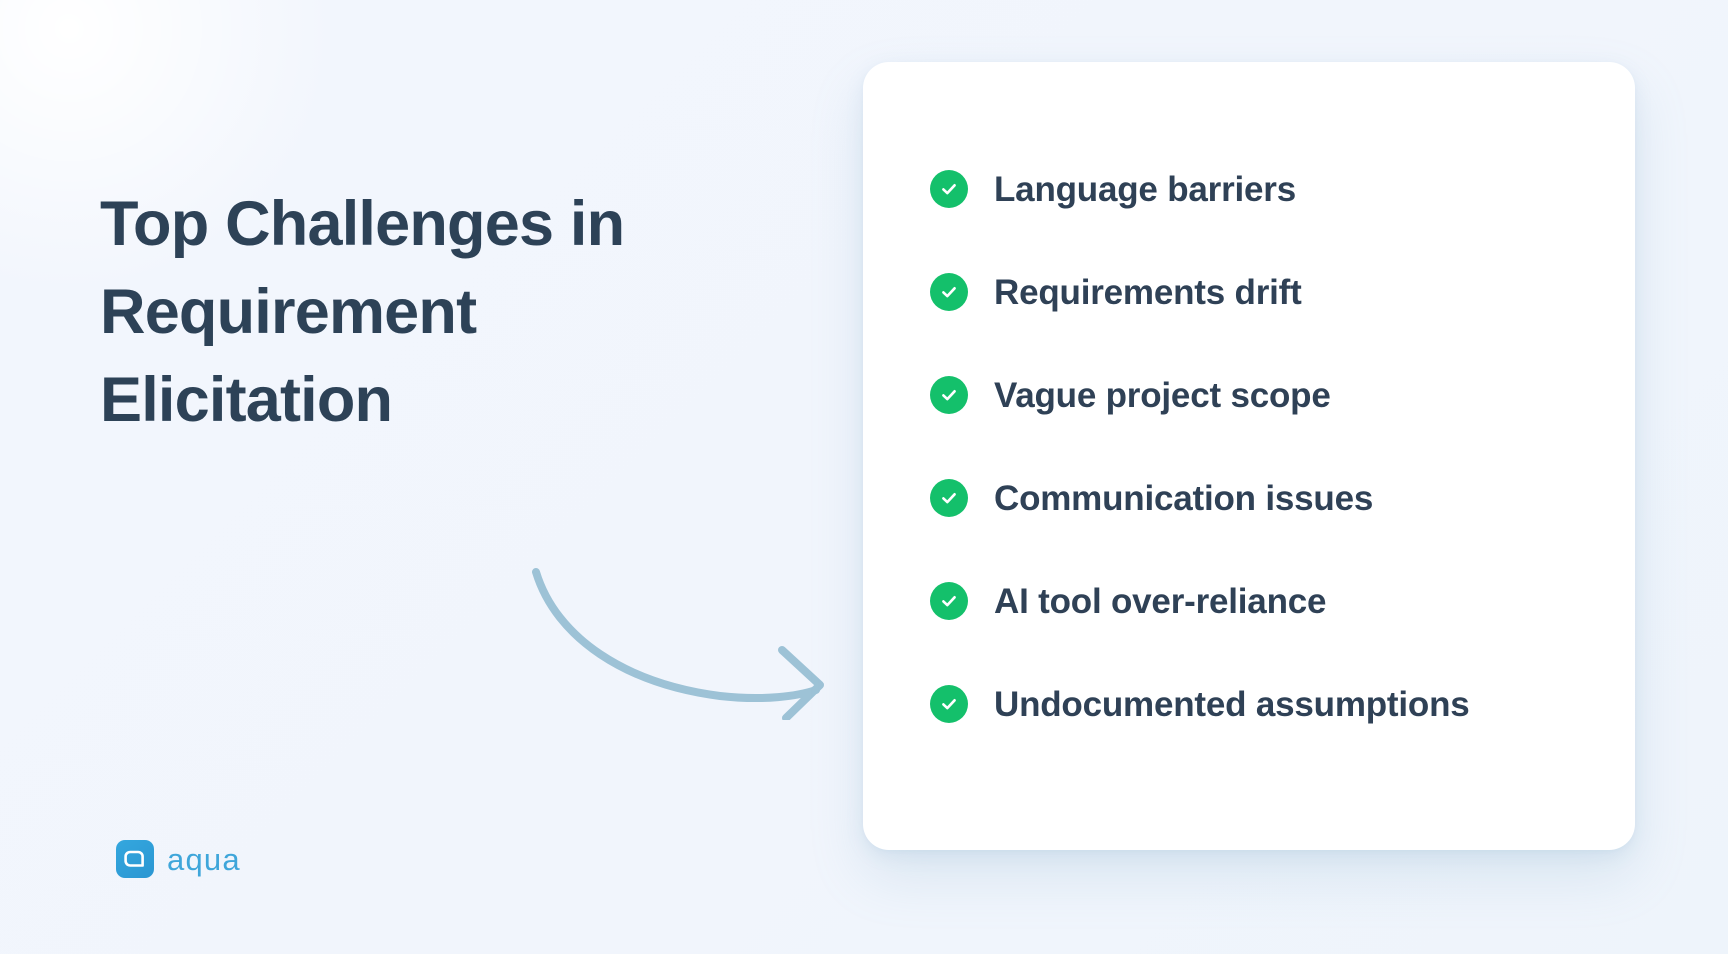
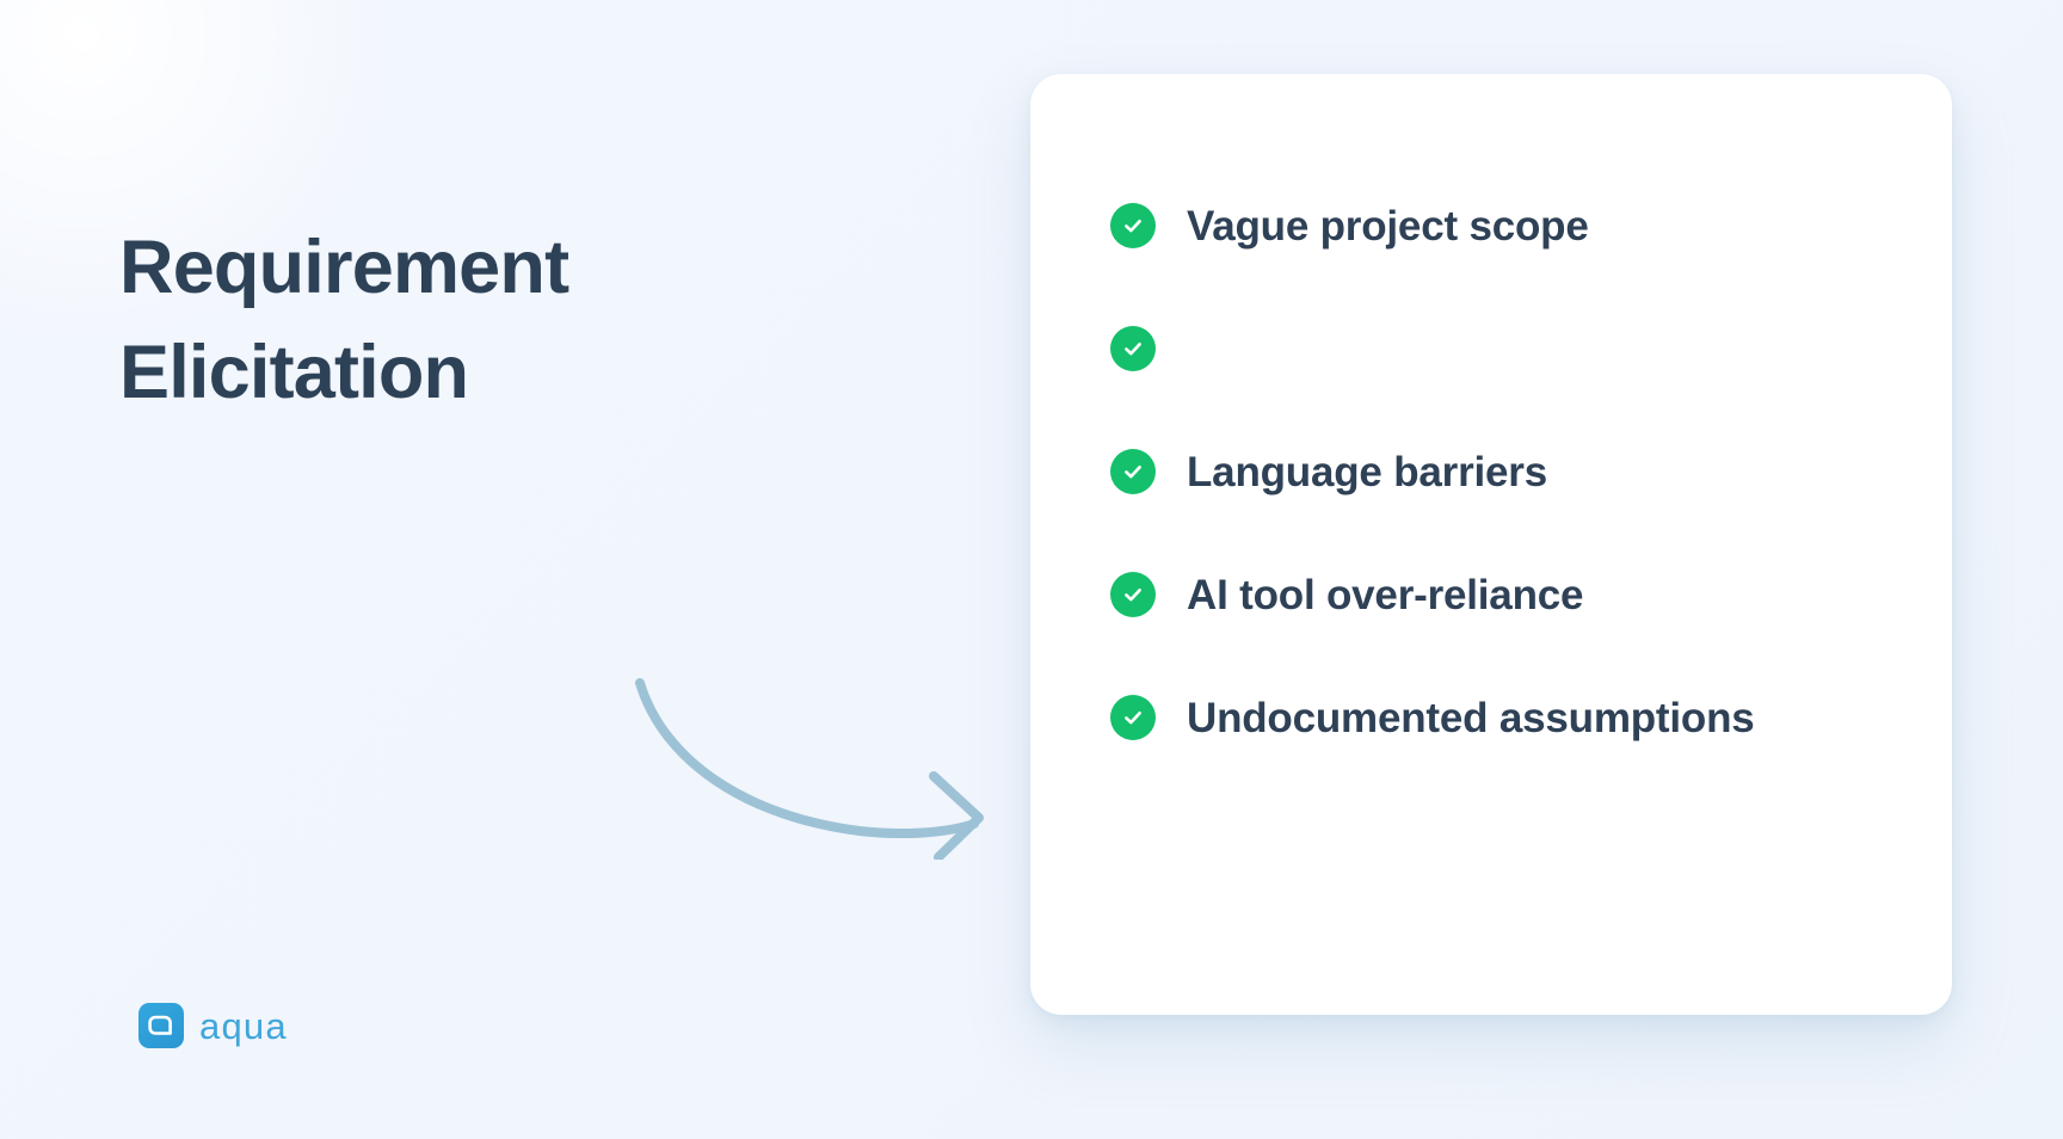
- Top Challenges in
  Requirement
  Elicitation
  aqua
- Language barriers
+ Vague project scope
- Requirements drift
- Vague project scope
+ Language barriers
- Communication issues
  AI tool over-reliance
  Undocumented assumptions
